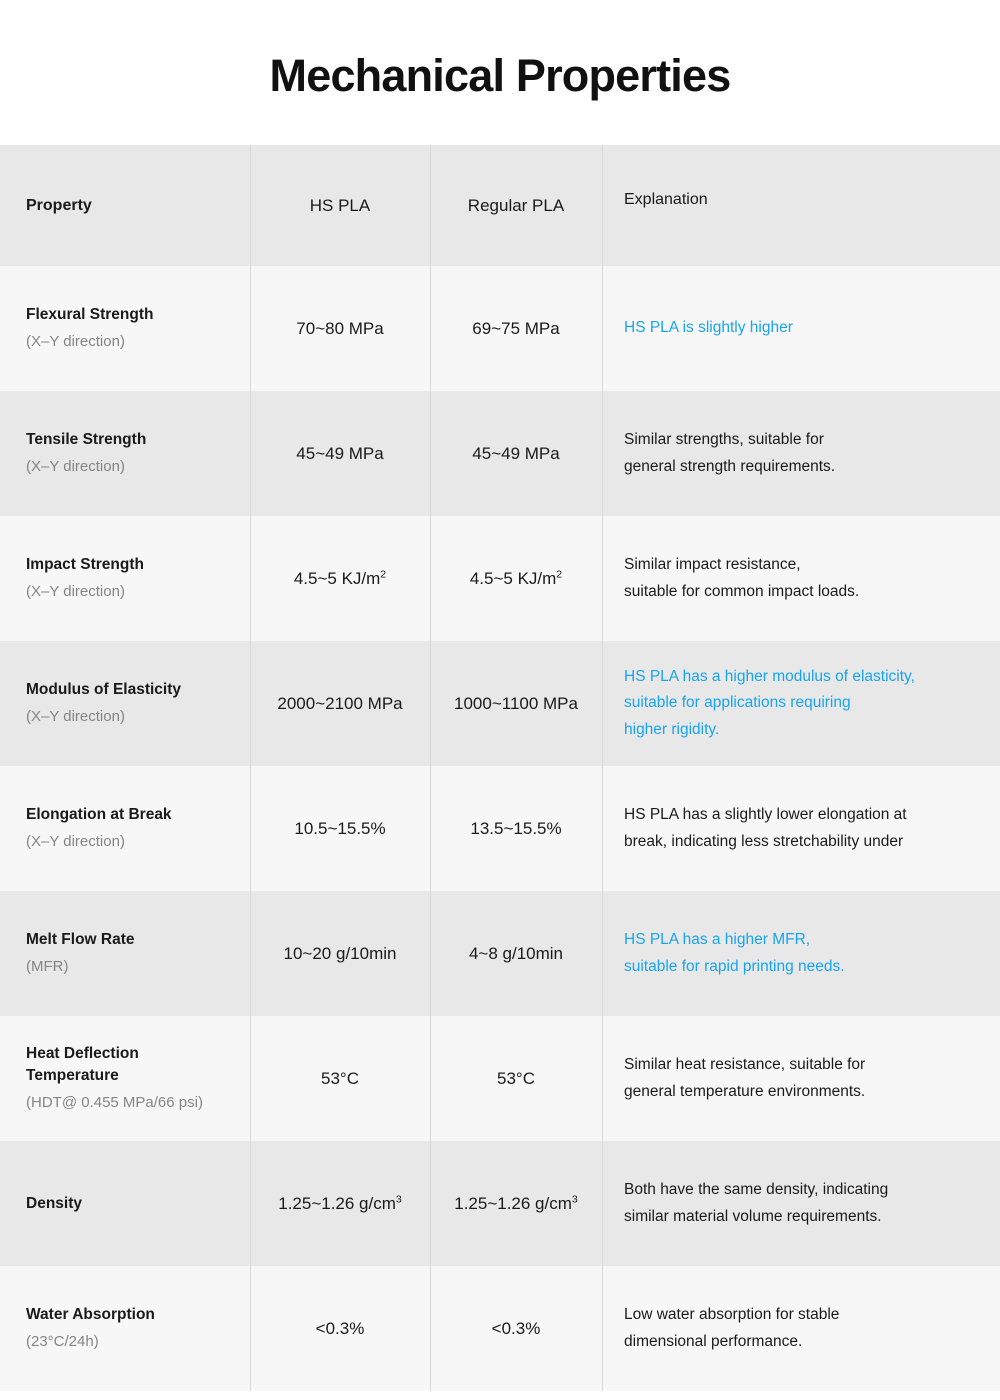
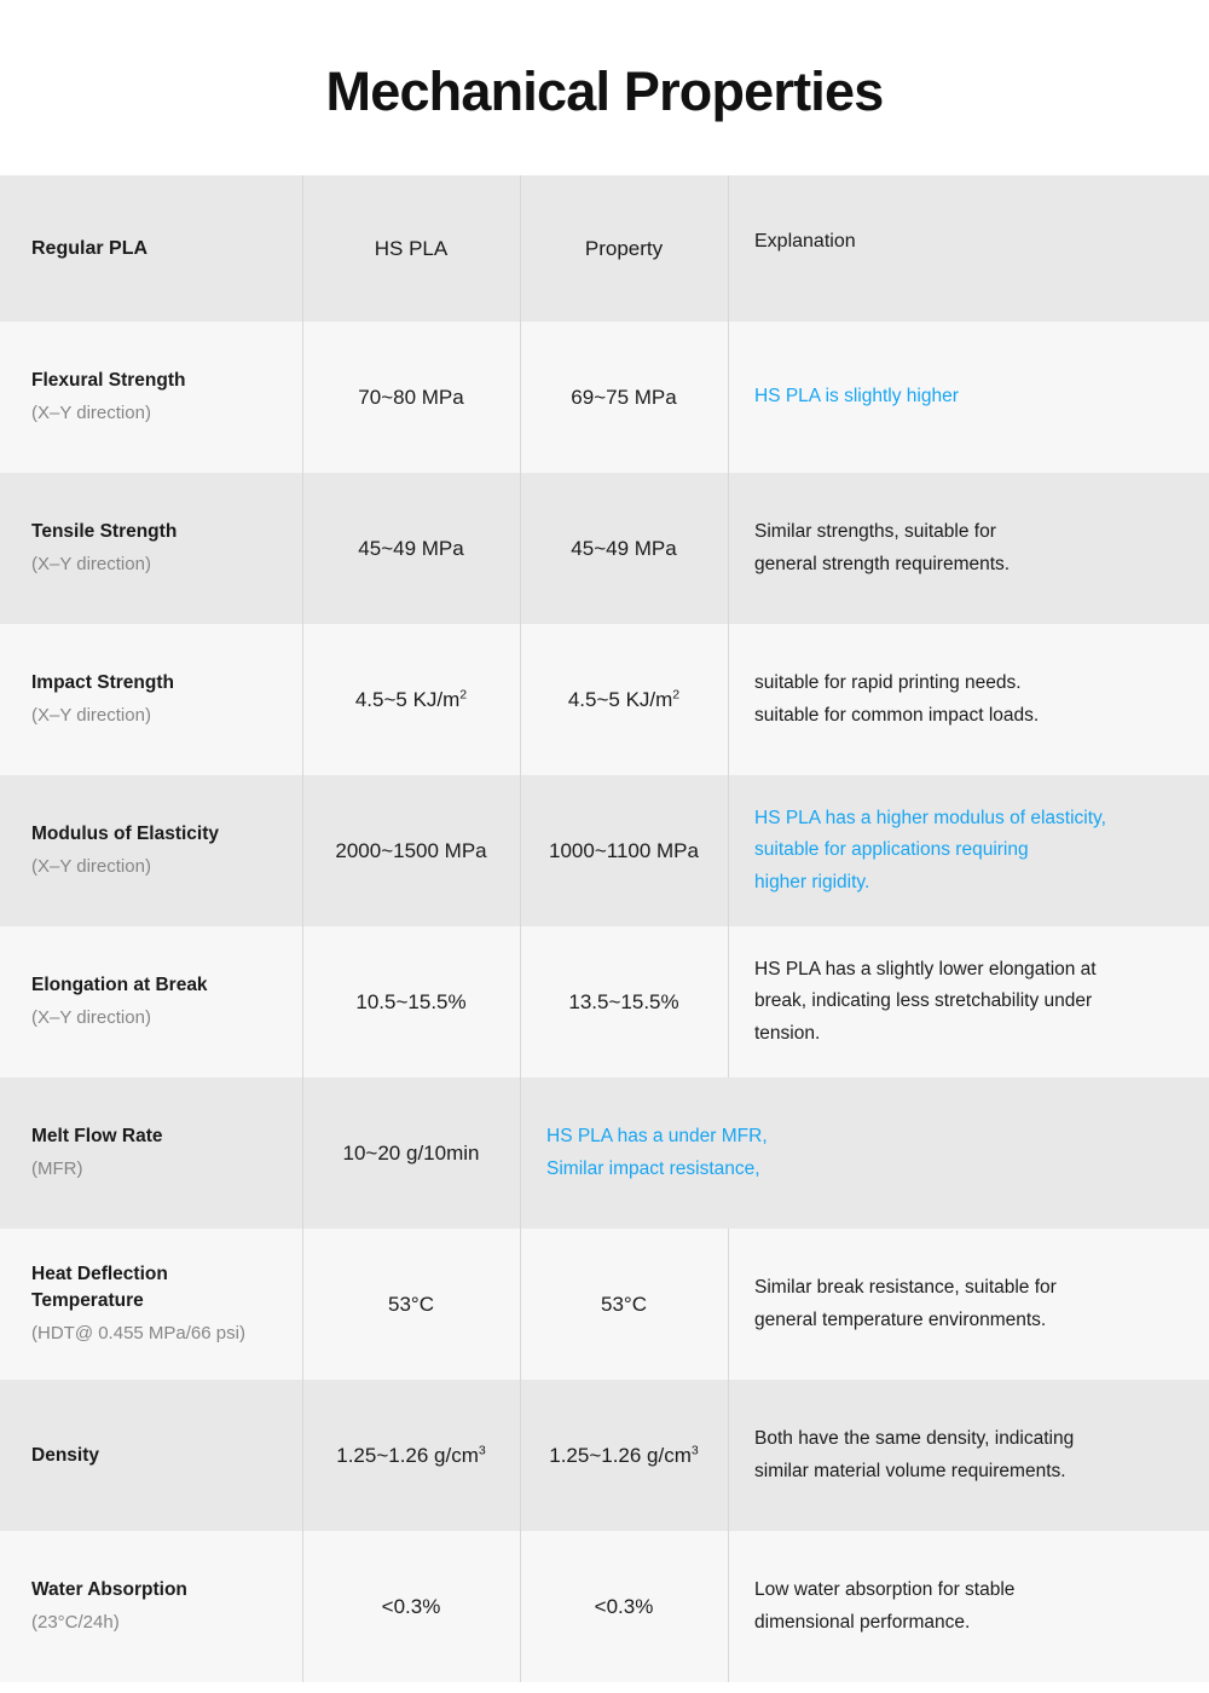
  Mechanical Properties
- Property
+ Regular PLA
  HS PLA
- Regular PLA
+ Property
  Explanation
  Flexural Strength
  (X–Y direction)
  70~80 MPa
  69~75 MPa
  HS PLA is slightly higher
  Tensile Strength
  (X–Y direction)
  45~49 MPa
  45~49 MPa
  Similar strengths, suitable for
  general strength requirements.
  Impact Strength
  (X–Y direction)
  4.5~5 KJ/m2
  4.5~5 KJ/m2
- Similar impact resistance,
+ suitable for rapid printing needs.
  suitable for common impact loads.
  Modulus of Elasticity
  (X–Y direction)
- 2000~2100 MPa
+ 2000~1500 MPa
  1000~1100 MPa
  HS PLA has a higher modulus of elasticity,
  suitable for applications requiring
  higher rigidity.
  Elongation at Break
  (X–Y direction)
  10.5~15.5%
  13.5~15.5%
  HS PLA has a slightly lower elongation at
  break, indicating less stretchability under
+ tension.
  Melt Flow Rate
  (MFR)
  10~20 g/10min
- 4~8 g/10min
- HS PLA has a higher MFR,
+ HS PLA has a under MFR,
- suitable for rapid printing needs.
+ Similar impact resistance,
  Heat Deflection
  Temperature
  (HDT@ 0.455 MPa/66 psi)
  53°C
  53°C
- Similar heat resistance, suitable for
+ Similar break resistance, suitable for
  general temperature environments.
  Density
  1.25~1.26 g/cm3
  1.25~1.26 g/cm3
  Both have the same density, indicating
  similar material volume requirements.
  Water Absorption
  (23°C/24h)
  <0.3%
  <0.3%
  Low water absorption for stable
  dimensional performance.
